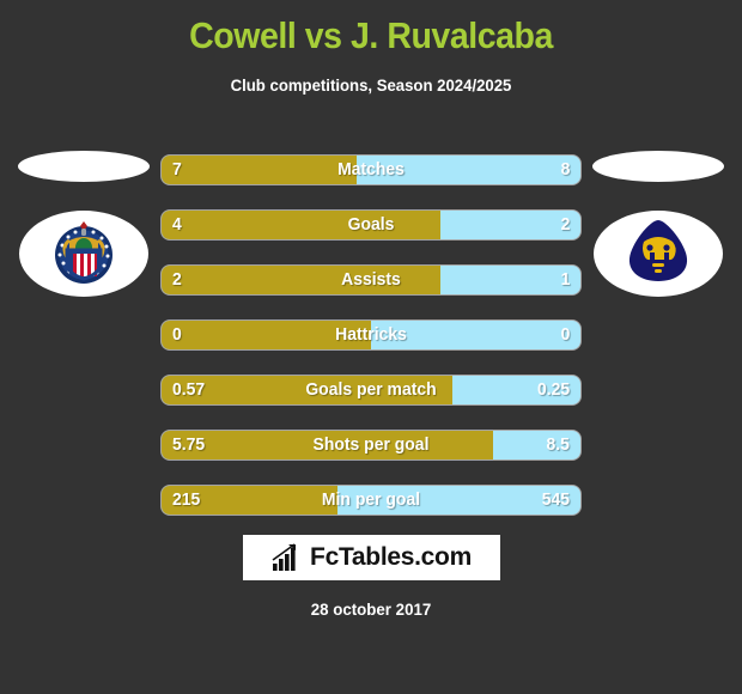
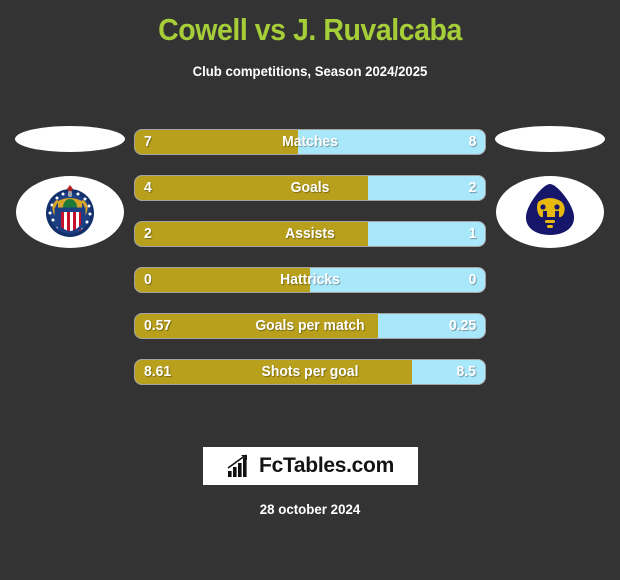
  Cowell vs J. Ruvalcaba
  Club competitions, Season 2024/2025
  7
  Matches
  8
  4
  Goals
  2
  2
  Assists
  1
  0
  Hattricks
  0
  0.57
  Goals per match
  0.25
- 5.75
+ 8.61
  Shots per goal
  8.5
- 215
- Min per goal
- 545
  FcTables.com
- 28 october 2017
+ 28 october 2024
